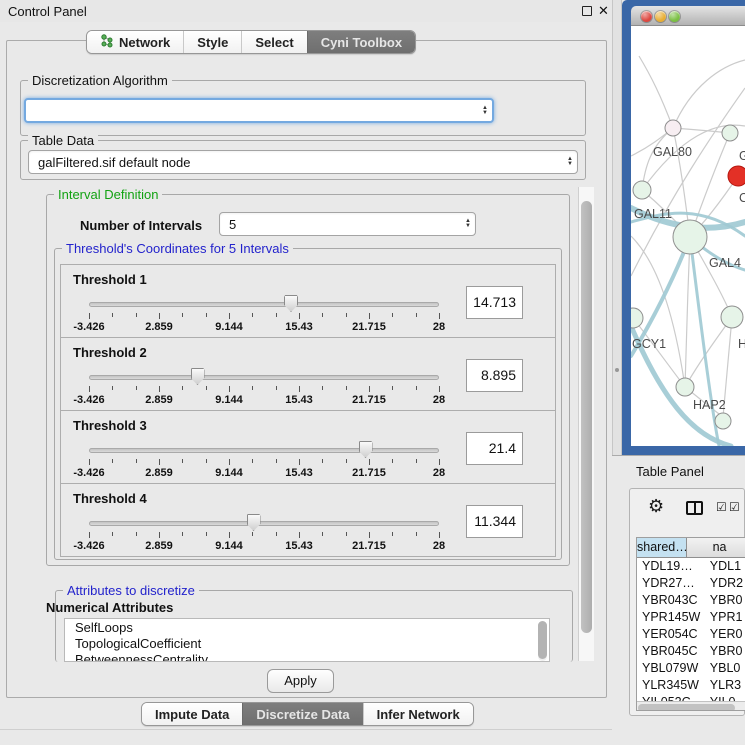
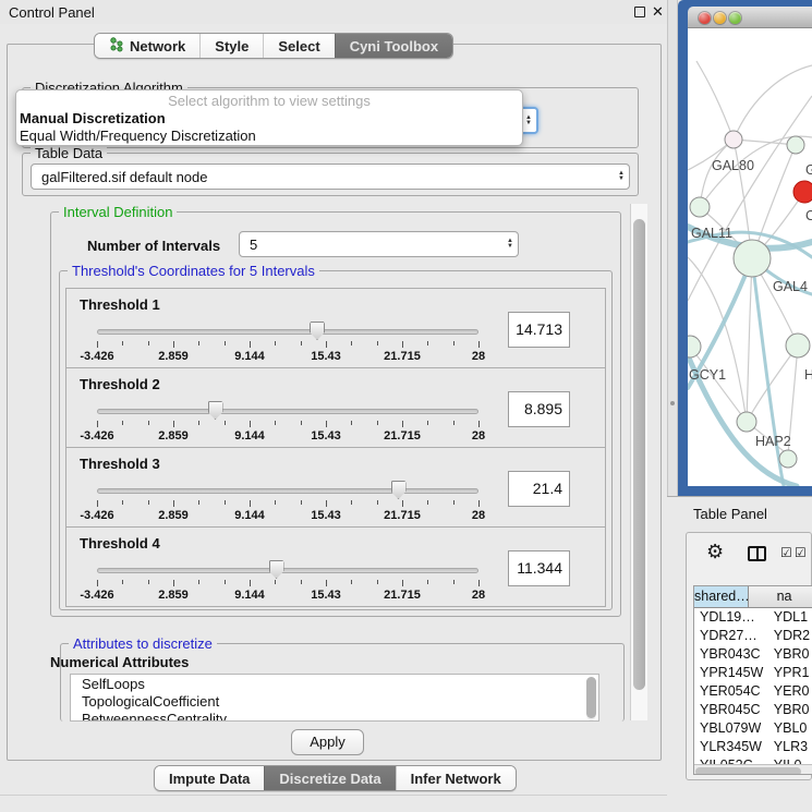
  Control Panel
  ✕
  Network
  Style
  Select
  Cyni Toolbox
  Discretization Algorithm
+ Select algorithm to view settings
+ Manual Discretization
+ Equal Width/Frequency Discretization
  Table Data
  galFiltered.sif default node
  Interval Definition
  Number of Intervals
  5
  Threshold's Coordinates for 5 Intervals
  Threshold 1
  -3.426
  2.859
  9.144
  15.43
  21.715
  28
  14.713
  Threshold 2
  -3.426
  2.859
  9.144
  15.43
  21.715
  28
  8.895
  Threshold 3
  -3.426
  2.859
  9.144
  15.43
  21.715
  28
  21.4
  Threshold 4
  -3.426
  2.859
  9.144
  15.43
  21.715
  28
  11.344
  Attributes to discretize
  Numerical Attributes
  SelfLoops
  TopologicalCoefficient
  BetweennessCentrality
  Apply
  Impute Data
  Discretize Data
  Infer Network
  GAL80
  G
  C
  GAL11
  GAL4
  GCY1
  H
  HAP2
  Table Panel
  ⚙
  ☑
  ☑
  shared…
  na
  YDL19…
  YDL1
  YDR27…
  YDR2
  YBR043C
  YBR0
  YPR145W
  YPR1
  YER054C
  YER0
  YBR045C
  YBR0
  YBL079W
  YBL0
  YLR345W
  YLR3
